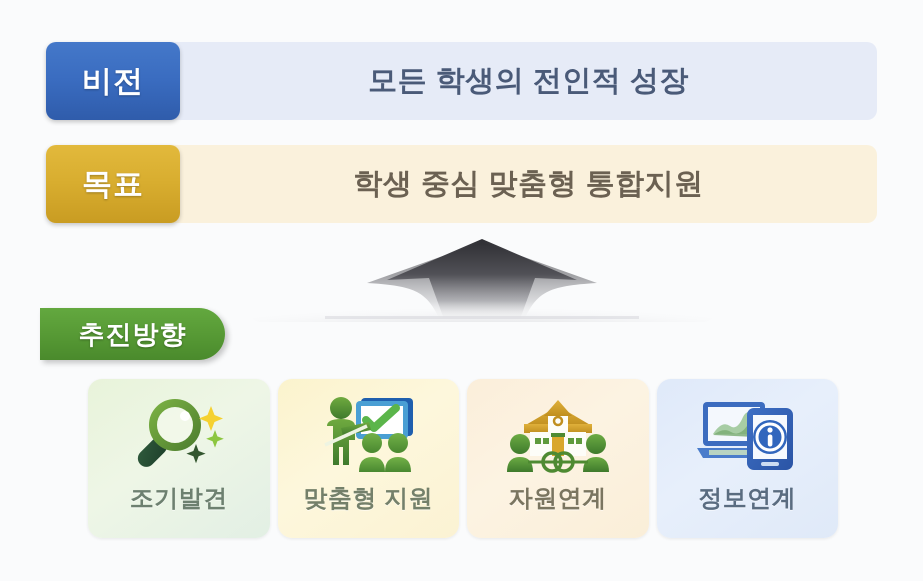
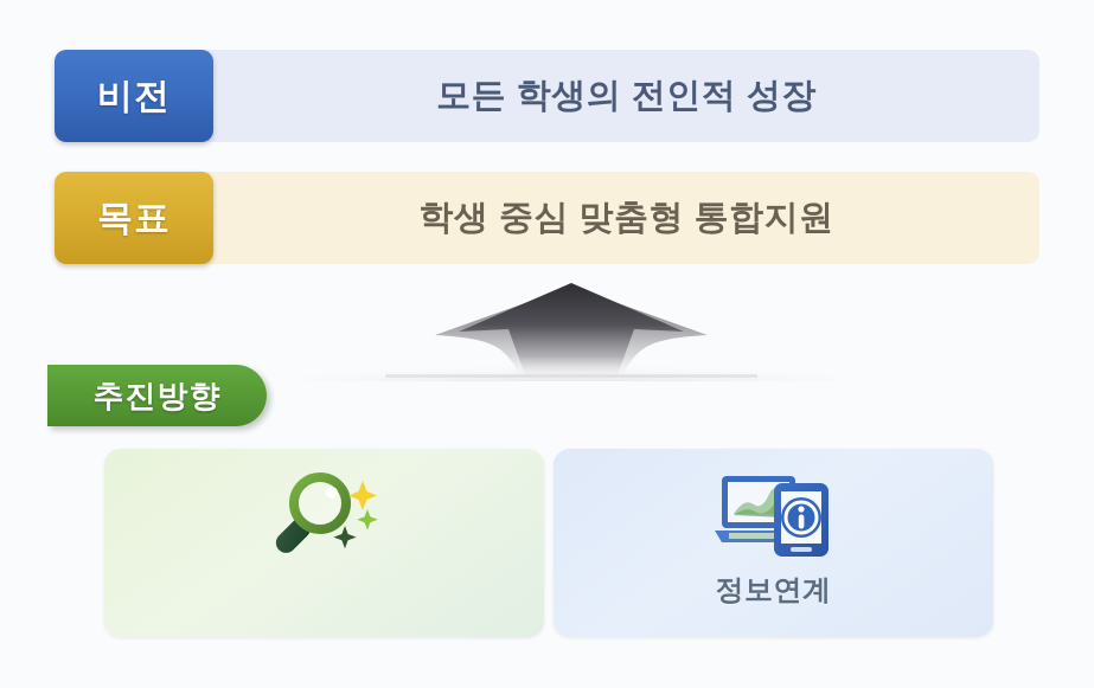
  비전
  모든 학생의 전인적 성장
  목표
  학생 중심 맞춤형 통합지원
  추진방향
- 조기발견
- 맞춤형 지원
- 자원연계
  정보연계
